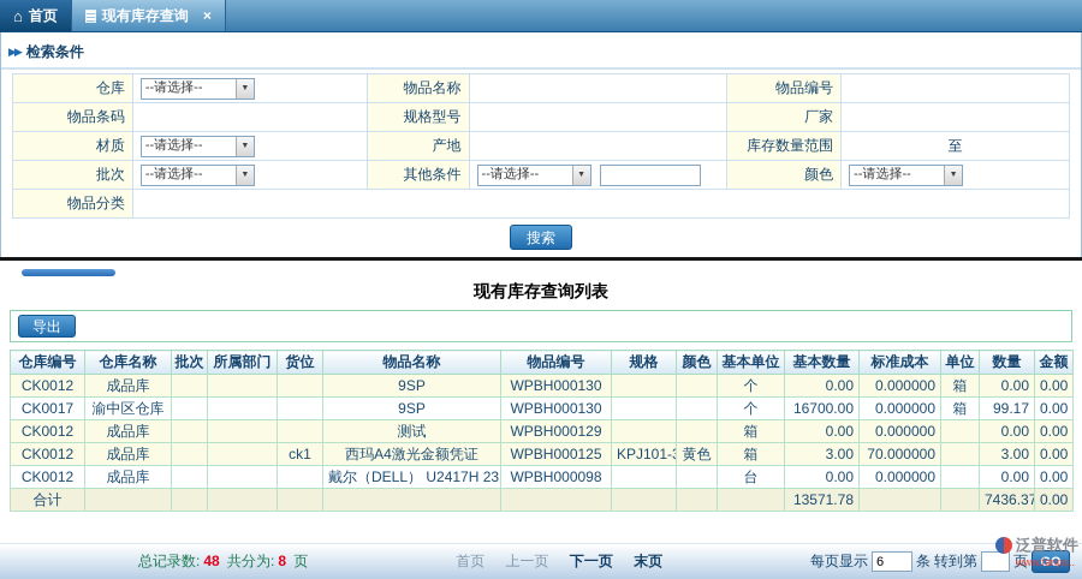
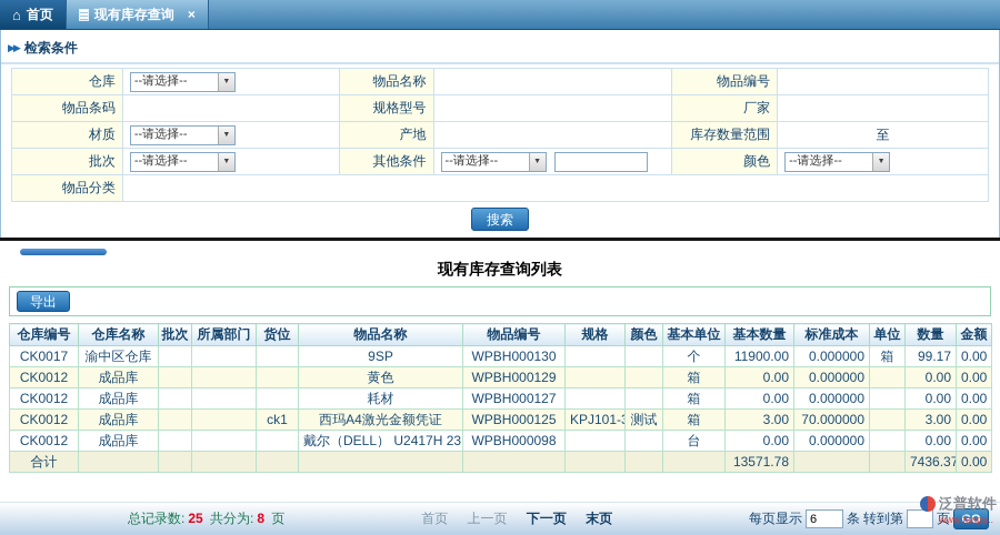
  ⌂
  首页
  现有库存查询
  ×
  ▶▶
  检索条件
  仓库	--请选择--	物品名称		物品编号
  物品条码		规格型号		厂家
  材质	--请选择--	产地		库存数量范围	至
  批次	--请选择--	其他条件	--请选择--	颜色	--请选择--
  物品分类
  搜索
  现有库存查询列表
  导出
  仓库编号	仓库名称	批次	所属部门	货位	物品名称	物品编号	规格	颜色	基本单位	基本数量	标准成本	单位	数量	金额
- CK0012	成品库				9SP	WPBH000130			个	0.00	0.000000	箱	0.00	0.00
- CK0017	渝中区仓库				9SP	WPBH000130			个	16700.00	0.000000	箱	99.17	0.00
+ CK0017	渝中区仓库				9SP	WPBH000130			个	11900.00	0.000000	箱	99.17	0.00
- CK0012	成品库				测试	WPBH000129			箱	0.00	0.000000		0.00	0.00
+ CK0012	成品库				黄色	WPBH000129			箱	0.00	0.000000		0.00	0.00
+ CK0012	成品库				耗材	WPBH000127			箱	0.00	0.000000		0.00	0.00
- CK0012	成品库			ck1	西玛A4激光金额凭证	WPBH000125	KPJ101-3	黄色	箱	3.00	70.000000		3.00	0.00
+ CK0012	成品库			ck1	西玛A4激光金额凭证	WPBH000125	KPJ101-3	测试	箱	3.00	70.000000		3.00	0.00
  CK0012	成品库				戴尔（DELL） U2417H 23	WPBH000098			台	0.00	0.000000		0.00	0.00
  合计										13571.78			7436.37	0.00
- 总记录数: 48 共分为: 8 页
+ 总记录数: 25 共分为: 8 页
  首页 上一页 下一页 末页
  每页显示
  6
  条
  转到第
  页
  GO
  泛普软件
  www.fanpu..
